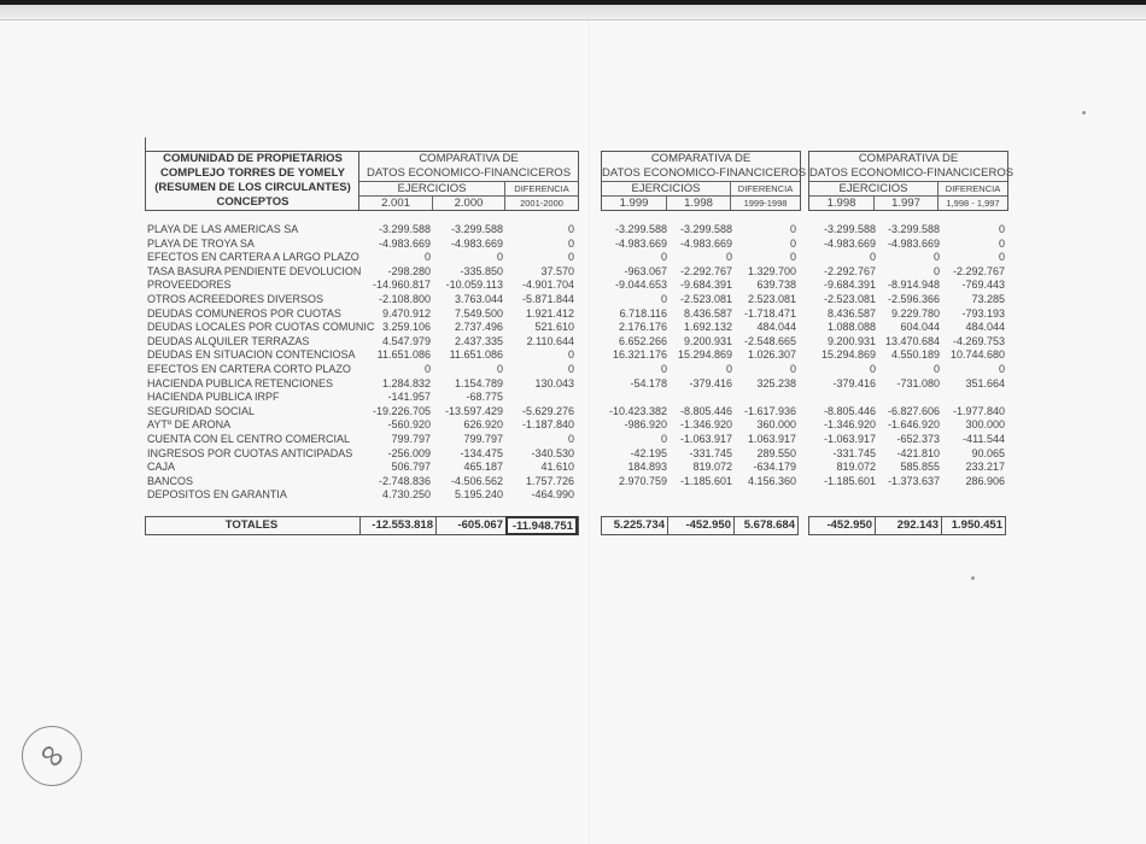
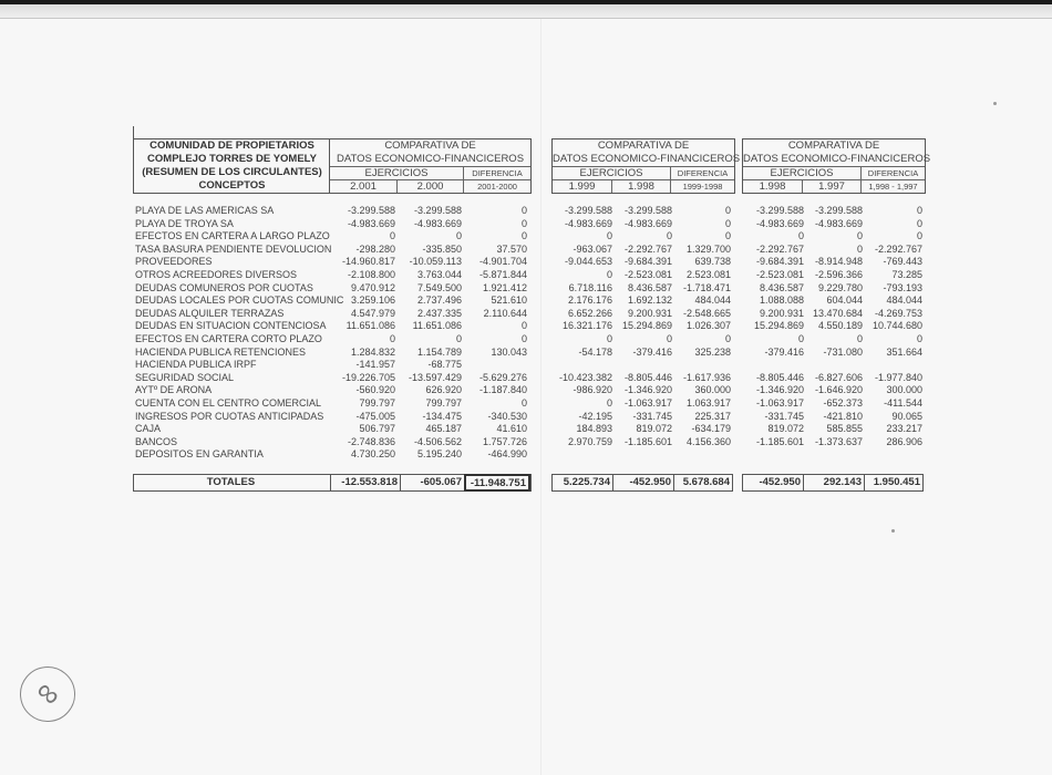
  COMUNIDAD DE PROPIETARIOS
  COMPLEJO TORRES DE YOMELY
  (RESUMEN DE LOS CIRCULANTES)
  CONCEPTOS
  COMPARATIVA DE
  DATOS ECONOMICO-FINANCICEROS
  EJERCICIOS
  DIFERENCIA
  2.001
  2.000
  2001-2000
  COMPARATIVA DE
  DATOS ECONOMICO-FINANCICEROS
  EJERCICIOS
  DIFERENCIA
  1.999
  1.998
  1999-1998
  COMPARATIVA DE
  DATOS ECONOMICO-FINANCICEROS
  EJERCICIOS
  DIFERENCIA
  1.998
  1.997
  1,998 - 1,997
  PLAYA DE LAS AMERICAS SA
  -3.299.588
  -3.299.588
  0
  -3.299.588
  -3.299.588
  0
  -3.299.588
  -3.299.588
  0
  PLAYA DE TROYA SA
  -4.983.669
  -4.983.669
  0
  -4.983.669
  -4.983.669
  0
  -4.983.669
  -4.983.669
  0
  EFECTOS EN CARTERA A LARGO PLAZO
  0
  0
  0
  0
  0
  0
  0
  0
  0
  TASA BASURA PENDIENTE DEVOLUCION
  -298.280
  -335.850
  37.570
  -963.067
  -2.292.767
  1.329.700
  -2.292.767
  0
  -2.292.767
  PROVEEDORES
  -14.960.817
  -10.059.113
  -4.901.704
  -9.044.653
  -9.684.391
  639.738
  -9.684.391
  -8.914.948
  -769.443
  OTROS ACREEDORES DIVERSOS
  -2.108.800
  3.763.044
  -5.871.844
  0
  -2.523.081
  2.523.081
  -2.523.081
  -2.596.366
  73.285
  DEUDAS COMUNEROS POR CUOTAS
  9.470.912
  7.549.500
  1.921.412
  6.718.116
  8.436.587
  -1.718.471
  8.436.587
  9.229.780
  -793.193
  DEUDAS LOCALES POR CUOTAS COMUNIC
  3.259.106
  2.737.496
  521.610
  2.176.176
  1.692.132
  484.044
  1.088.088
  604.044
  484.044
  DEUDAS ALQUILER TERRAZAS
  4.547.979
  2.437.335
  2.110.644
  6.652.266
  9.200.931
  -2.548.665
  9.200.931
  13.470.684
  -4.269.753
  DEUDAS EN SITUACION CONTENCIOSA
  11.651.086
  11.651.086
  0
  16.321.176
  15.294.869
  1.026.307
  15.294.869
  4.550.189
  10.744.680
  EFECTOS EN CARTERA CORTO PLAZO
  0
  0
  0
  0
  0
  0
  0
  0
  0
  HACIENDA PUBLICA RETENCIONES
  1.284.832
  1.154.789
  130.043
  -54.178
  -379.416
  325.238
  -379.416
  -731.080
  351.664
  HACIENDA PUBLICA IRPF
  -141.957
  -68.775
  SEGURIDAD SOCIAL
  -19.226.705
  -13.597.429
  -5.629.276
  -10.423.382
  -8.805.446
  -1.617.936
  -8.805.446
  -6.827.606
  -1.977.840
  AYTº DE ARONA
  -560.920
  626.920
  -1.187.840
  -986.920
  -1.346.920
  360.000
  -1.346.920
  -1.646.920
  300.000
  CUENTA CON EL CENTRO COMERCIAL
  799.797
  799.797
  0
  0
  -1.063.917
  1.063.917
  -1.063.917
  -652.373
  -411.544
  INGRESOS POR CUOTAS ANTICIPADAS
- -256.009
+ -475.005
  -134.475
  -340.530
  -42.195
  -331.745
- 289.550
+ 225.317
  -331.745
  -421.810
  90.065
  CAJA
  506.797
  465.187
  41.610
  184.893
  819.072
  -634.179
  819.072
  585.855
  233.217
  BANCOS
  -2.748.836
  -4.506.562
  1.757.726
  2.970.759
  -1.185.601
  4.156.360
  -1.185.601
  -1.373.637
  286.906
  DEPOSITOS EN GARANTIA
  4.730.250
  5.195.240
  -464.990
  TOTALES
  -12.553.818
  -605.067
  -11.948.751
  5.225.734
  -452.950
  5.678.684
  -452.950
  292.143
  1.950.451
